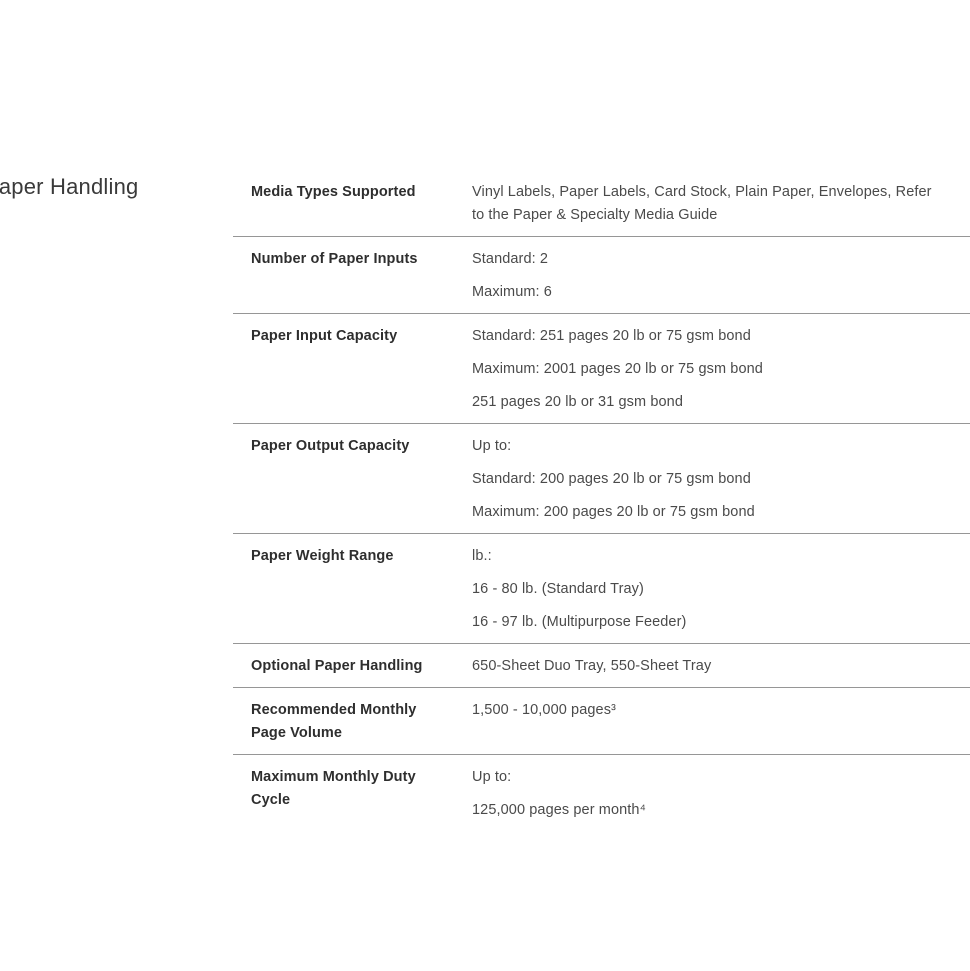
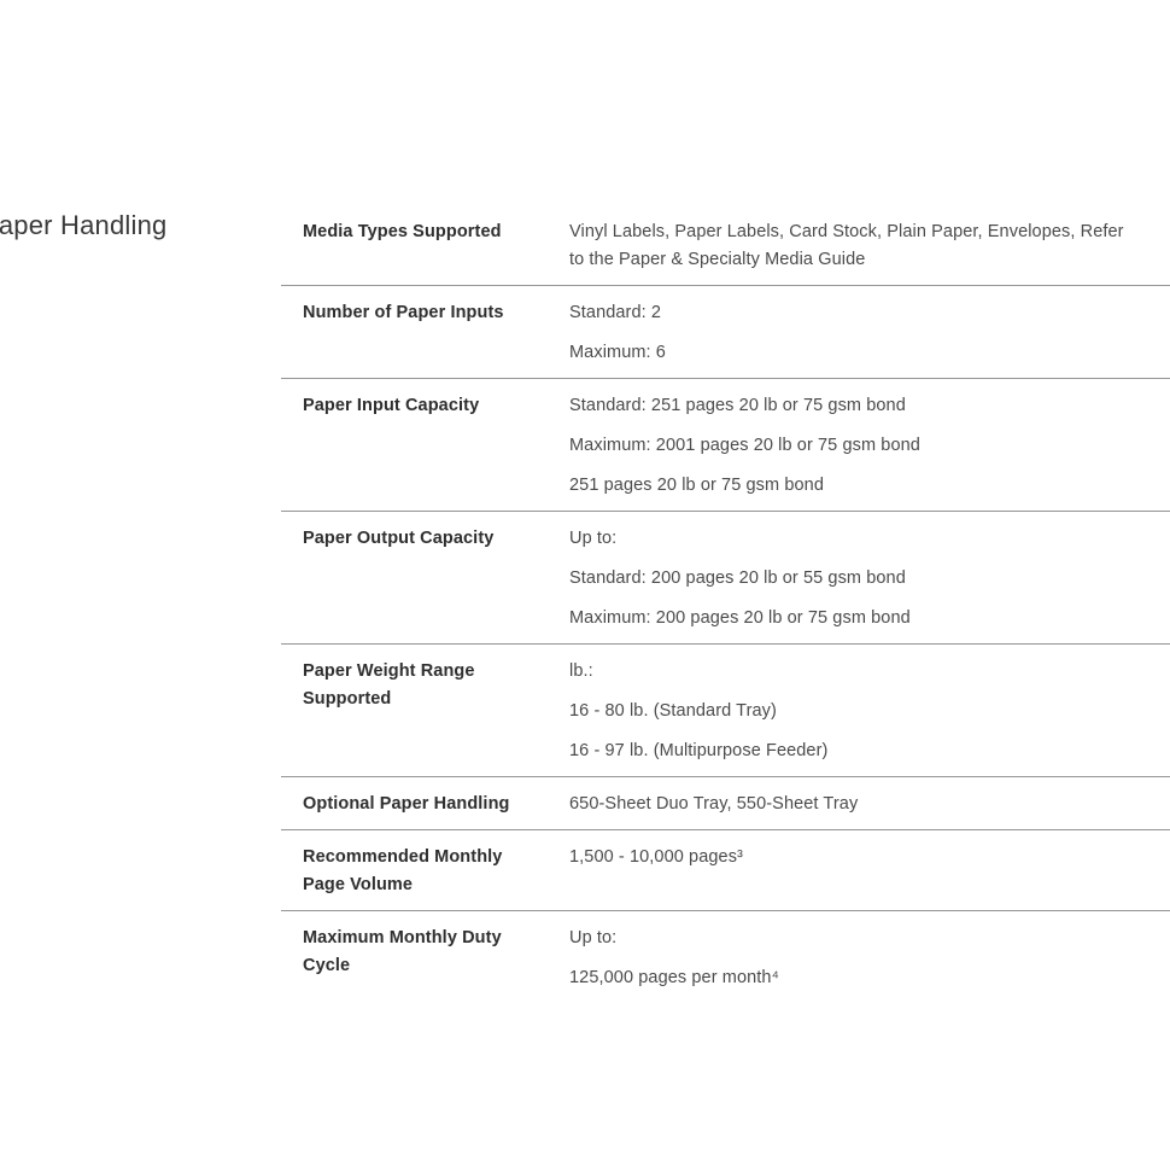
  aper Handling
  Media Types Supported
  Vinyl Labels, Paper Labels, Card Stock, Plain Paper, Envelopes, Refer
  to the Paper & Specialty Media Guide
  Number of Paper Inputs
  Standard: 2
  Maximum: 6
  Paper Input Capacity
  Standard: 251 pages 20 lb or 75 gsm bond
  Maximum: 2001 pages 20 lb or 75 gsm bond
- 251 pages 20 lb or 31 gsm bond
+ 251 pages 20 lb or 75 gsm bond
  Paper Output Capacity
  Up to:
- Standard: 200 pages 20 lb or 75 gsm bond
+ Standard: 200 pages 20 lb or 55 gsm bond
  Maximum: 200 pages 20 lb or 75 gsm bond
  Paper Weight Range
+ Supported
  lb.:
  16 - 80 lb. (Standard Tray)
  16 - 97 lb. (Multipurpose Feeder)
  Optional Paper Handling
  650-Sheet Duo Tray, 550-Sheet Tray
  Recommended Monthly
  Page Volume
  1,500 - 10,000 pages³
  Maximum Monthly Duty
  Cycle
  Up to:
  125,000 pages per month⁴
